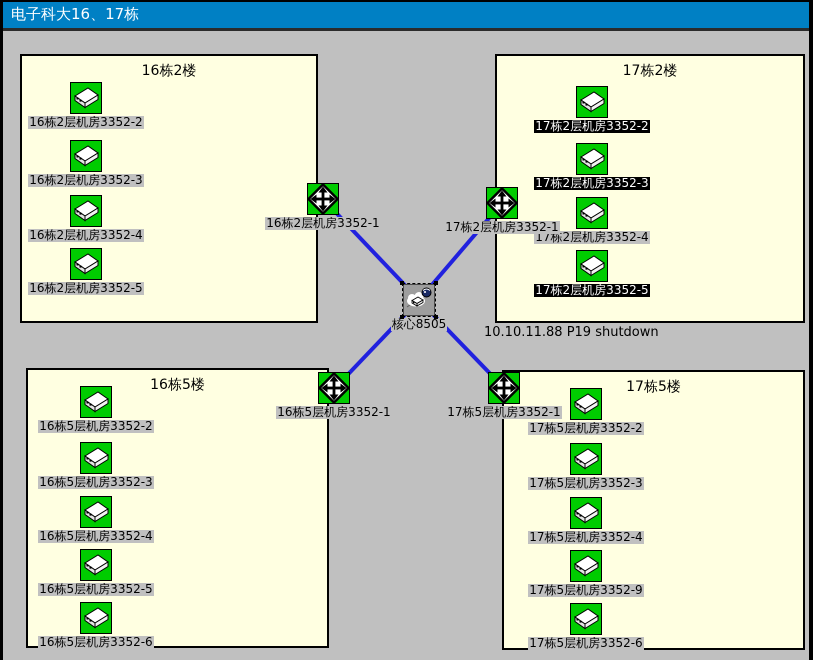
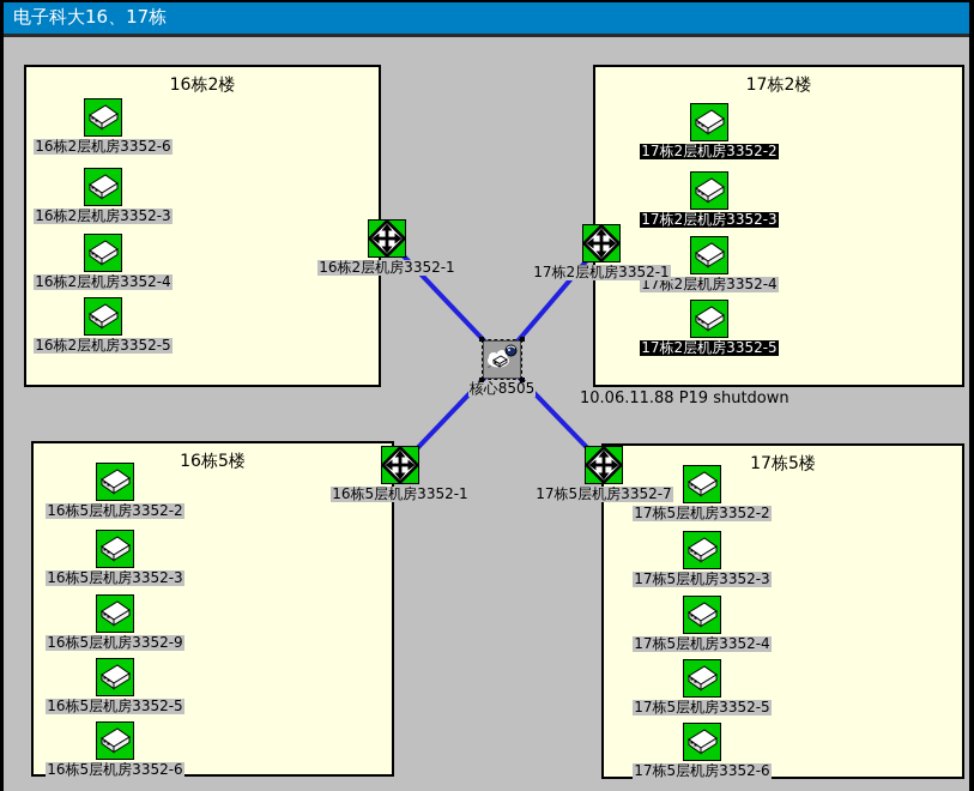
  电子科大16、17栋
  16栋2楼
  17栋2楼
  16栋5楼
  17栋5楼
- 16栋2层机房3352-2
+ 16栋2层机房3352-6
  16栋2层机房3352-3
  16栋2层机房3352-4
  16栋2层机房3352-5
  17栋2层机房3352-2
  17栋2层机房3352-3
  17栋2层机房3352-4
  17栋2层机房3352-5
  16栋5层机房3352-2
  16栋5层机房3352-3
- 16栋5层机房3352-4
+ 16栋5层机房3352-9
  16栋5层机房3352-5
  16栋5层机房3352-6
  17栋5层机房3352-2
  17栋5层机房3352-3
  17栋5层机房3352-4
- 17栋5层机房3352-9
+ 17栋5层机房3352-5
  17栋5层机房3352-6
  16栋2层机房3352-1
  17栋2层机房3352-1
  16栋5层机房3352-1
- 17栋5层机房3352-1
+ 17栋5层机房3352-7
  核心8505
- 10.10.11.88 P19 shutdown
+ 10.06.11.88 P19 shutdown
